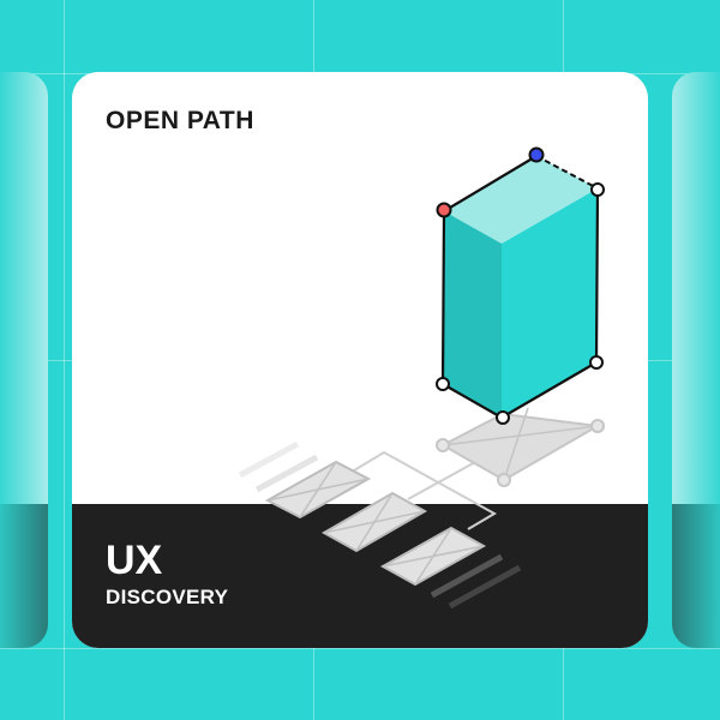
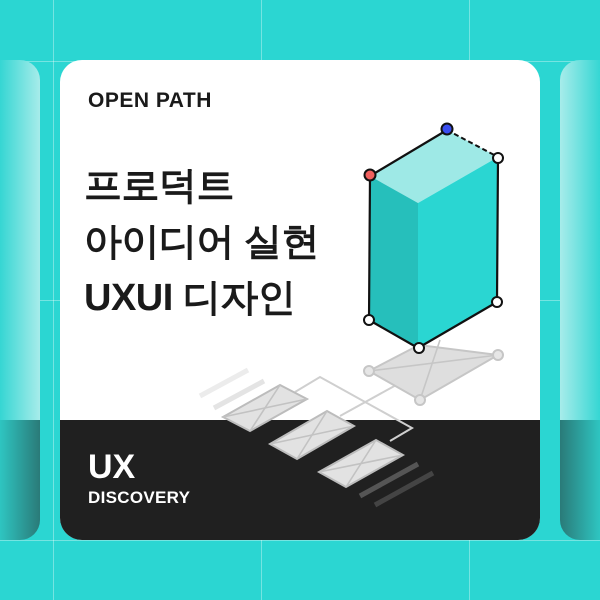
  OPEN PATH
+ 프로덕트
+ 아이디어 실현
+ UXUI 디자인
  UX
  DISCOVERY
